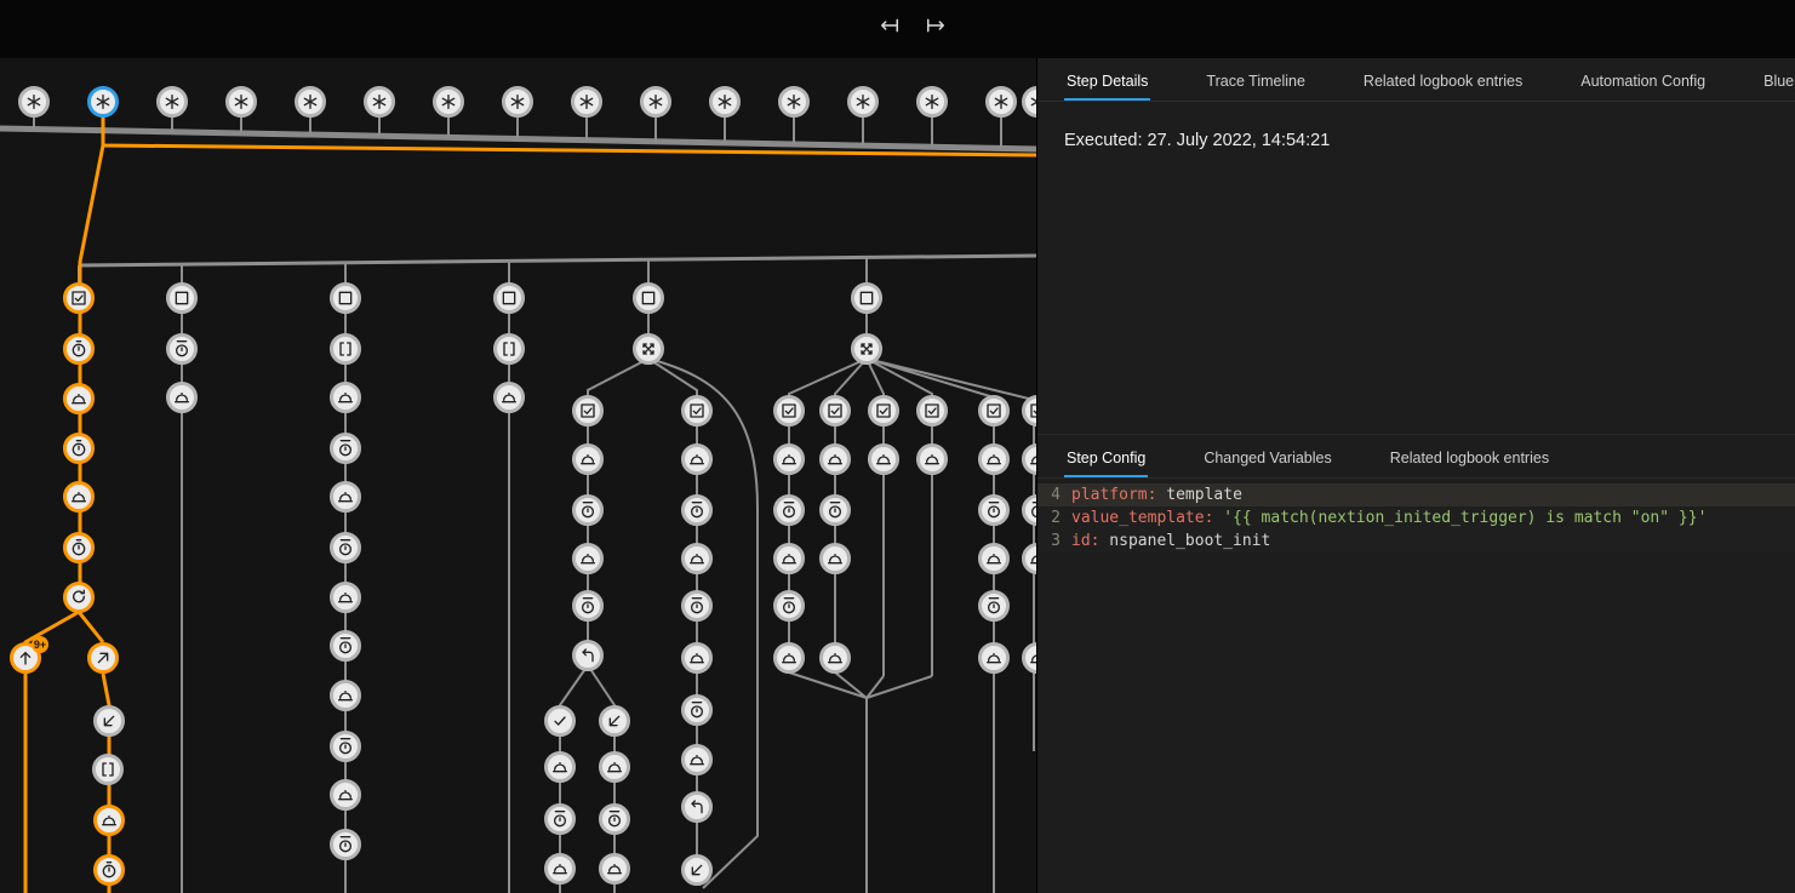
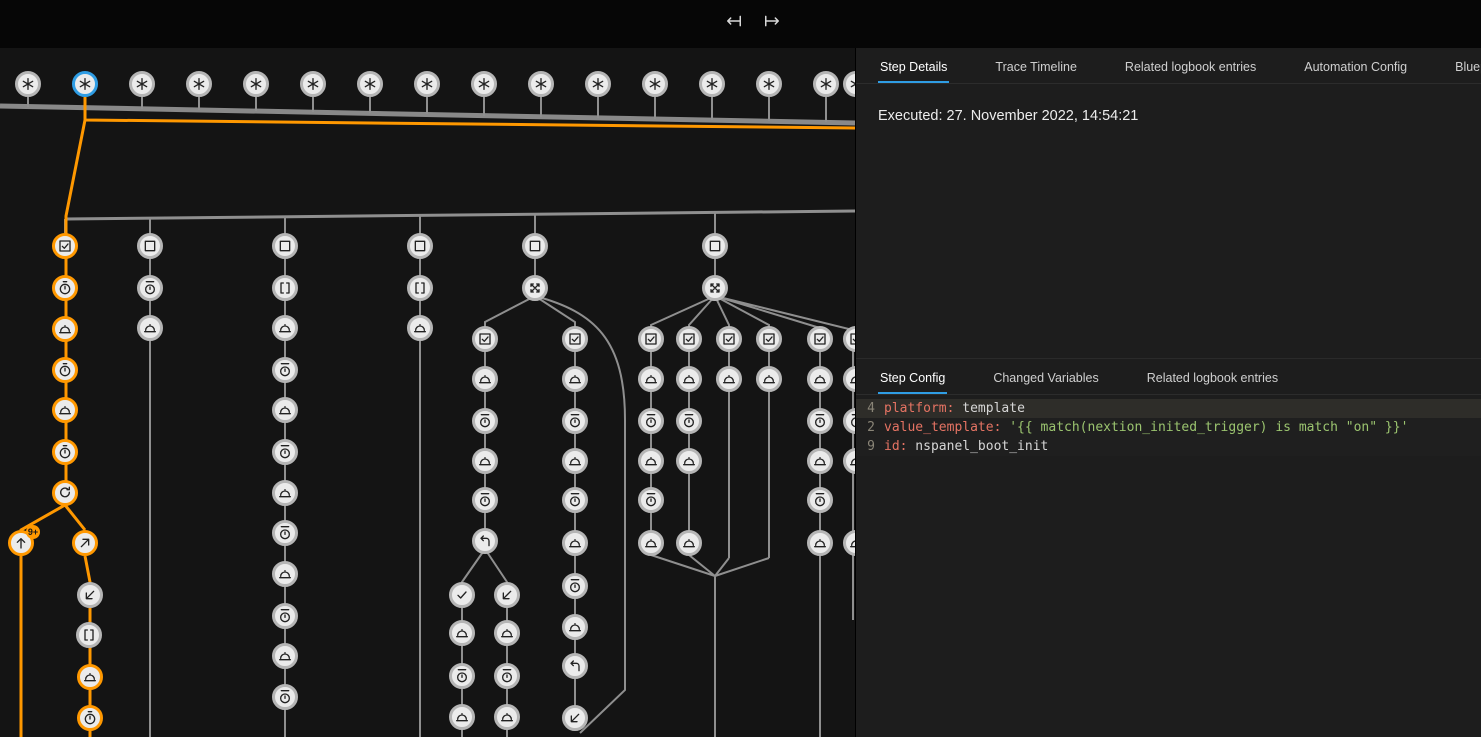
  9+
  Step Details
  Trace Timeline
  Related logbook entries
  Automation Config
- Executed: 27. July 2022, 14:54:21
+ Executed: 27. November 2022, 14:54:21
  Step Config
  Changed Variables
  Related logbook entries
  4
  platform:
  template
  2
  value_template:
  '{{ match(nextion_inited_trigger) is match "on" }}'
- 3
+ 9
  id:
  nspanel_boot_init
